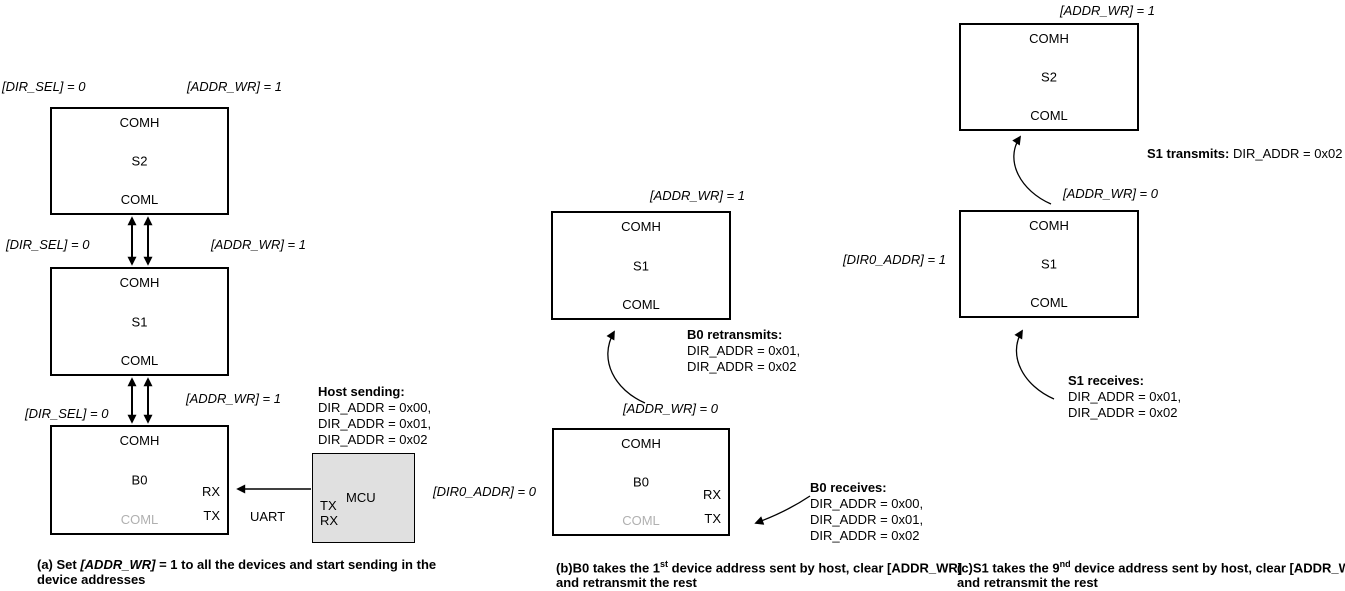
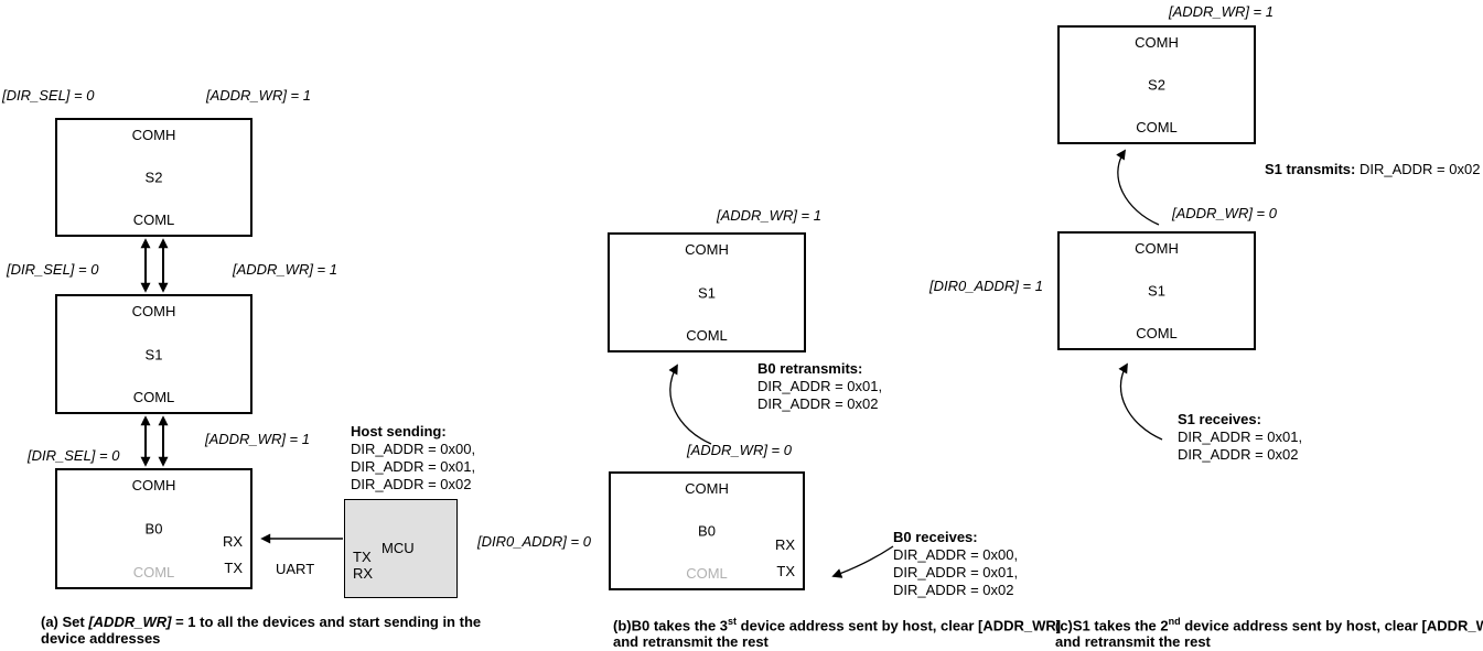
  [DIR_SEL] = 0
  [ADDR_WR] = 1
  COMH
  S2
  COML
  [DIR_SEL] = 0
  [ADDR_WR] = 1
  COMH
  S1
  COML
  [ADDR_WR] = 1
  [DIR_SEL] = 0
  COMH
  B0
  RX
  TX
  COML
  Host sending:
  DIR_ADDR = 0x00,
  DIR_ADDR = 0x01,
  DIR_ADDR = 0x02
  TX
  RX
  MCU
  UART
  (a) Set [ADDR_WR] = 1 to all the devices and start sending in the
  device addresses
  [ADDR_WR] = 1
  COMH
  S1
  COML
  B0 retransmits:
  DIR_ADDR = 0x01,
  DIR_ADDR = 0x02
  [ADDR_WR] = 0
  COMH
  B0
  RX
  TX
  COML
  [DIR0_ADDR] = 0
  B0 receives:
  DIR_ADDR = 0x00,
  DIR_ADDR = 0x01,
  DIR_ADDR = 0x02
- (b)B0 takes the 1st device address sent by host, clear [ADDR_WR]
+ (b)B0 takes the 3st device address sent by host, clear [ADDR_WR]
  and retransmit the rest
  [ADDR_WR] = 1
  COMH
  S2
  COML
  S1 transmits: DIR_ADDR = 0x02
  [ADDR_WR] = 0
  COMH
  S1
  COML
  [DIR0_ADDR] = 1
  S1 receives:
  DIR_ADDR = 0x01,
  DIR_ADDR = 0x02
- (c)S1 takes the 9nd device address sent by host, clear [ADDR_
+ (c)S1 takes the 2nd device address sent by host, clear [ADDR_
  and retransmit the rest
